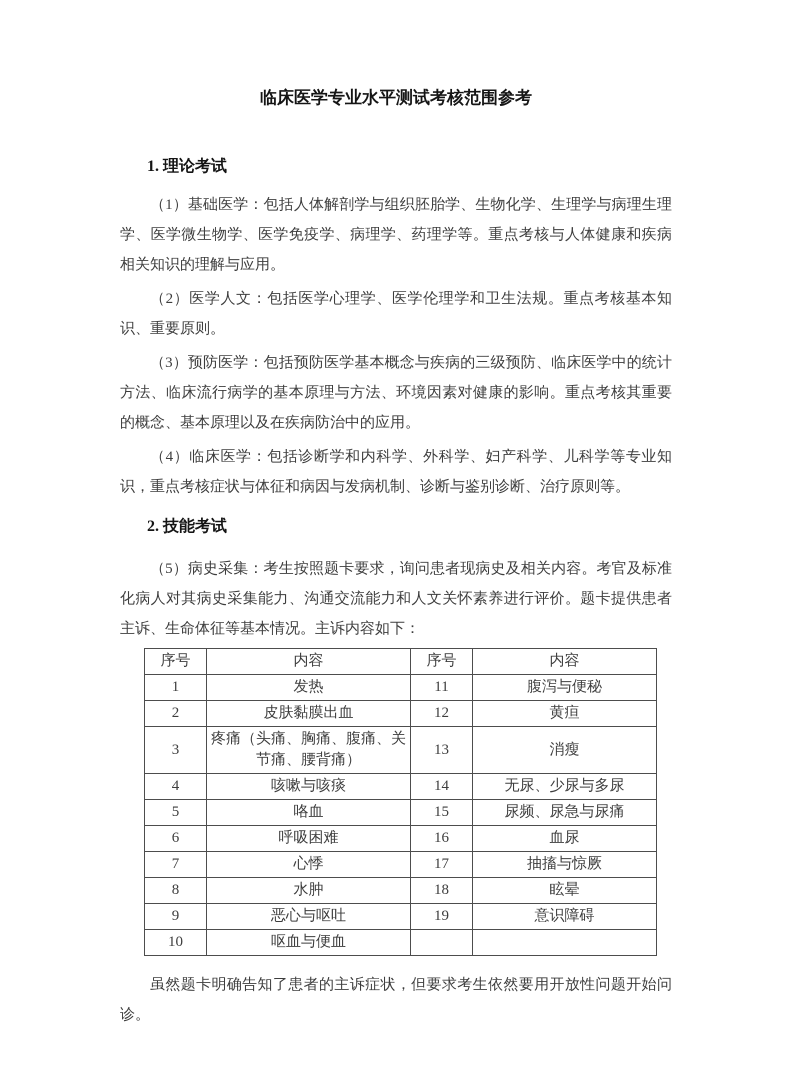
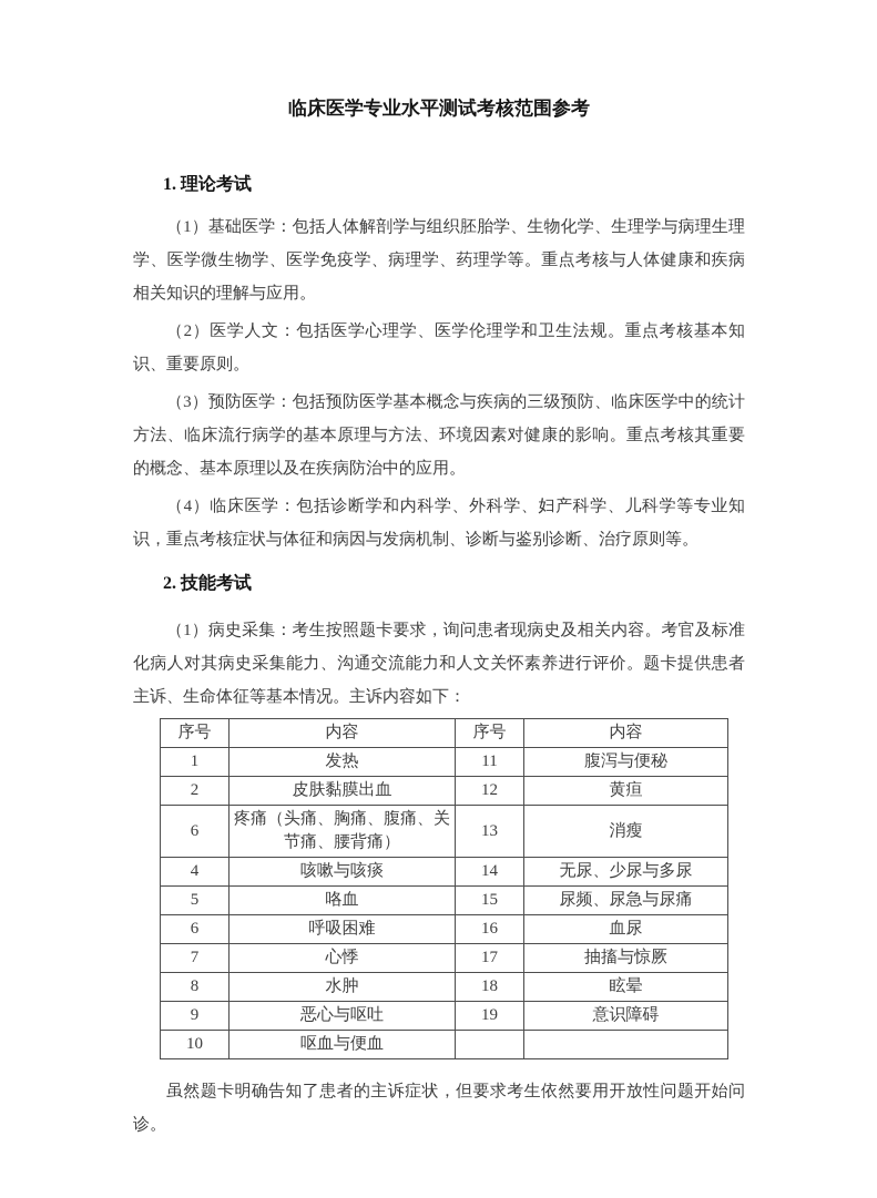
  临床医学专业水平测试考核范围参考
  1. 理论考试
  （1）基础医学：包括人体解剖学与组织胚胎学、生物化学、生理学与病理生理学、医学微生物学、医学免疫学、病理学、药理学等。重点考核与人体健康和疾病相关知识的理解与应用。
  （2）医学人文：包括医学心理学、医学伦理学和卫生法规。重点考核基本知识、重要原则。
  （3）预防医学：包括预防医学基本概念与疾病的三级预防、临床医学中的统计方法、临床流行病学的基本原理与方法、环境因素对健康的影响。重点考核其重要的概念、基本原理以及在疾病防治中的应用。
  （4）临床医学：包括诊断学和内科学、外科学、妇产科学、儿科学等专业知识，重点考核症状与体征和病因与发病机制、诊断与鉴别诊断、治疗原则等。
  2. 技能考试
- （5）病史采集：考生按照题卡要求，询问患者现病史及相关内容。考官及标准化病人对其病史采集能力、沟通交流能力和人文关怀素养进行评价。题卡提供患者主诉、生命体征等基本情况。主诉内容如下：
+ （1）病史采集：考生按照题卡要求，询问患者现病史及相关内容。考官及标准化病人对其病史采集能力、沟通交流能力和人文关怀素养进行评价。题卡提供患者主诉、生命体征等基本情况。主诉内容如下：
  序号	内容	序号	内容
  1	发热	11	腹泻与便秘
  2	皮肤黏膜出血	12	黄疸
- 3	疼痛（头痛、胸痛、腹痛、关节痛、腰背痛）	13	消瘦
+ 6	疼痛（头痛、胸痛、腹痛、关节痛、腰背痛）	13	消瘦
  4	咳嗽与咳痰	14	无尿、少尿与多尿
  5	咯血	15	尿频、尿急与尿痛
  6	呼吸困难	16	血尿
  7	心悸	17	抽搐与惊厥
  8	水肿	18	眩晕
  9	恶心与呕吐	19	意识障碍
  10	呕血与便血
  虽然题卡明确告知了患者的主诉症状，但要求考生依然要用开放性问题开始问诊。
